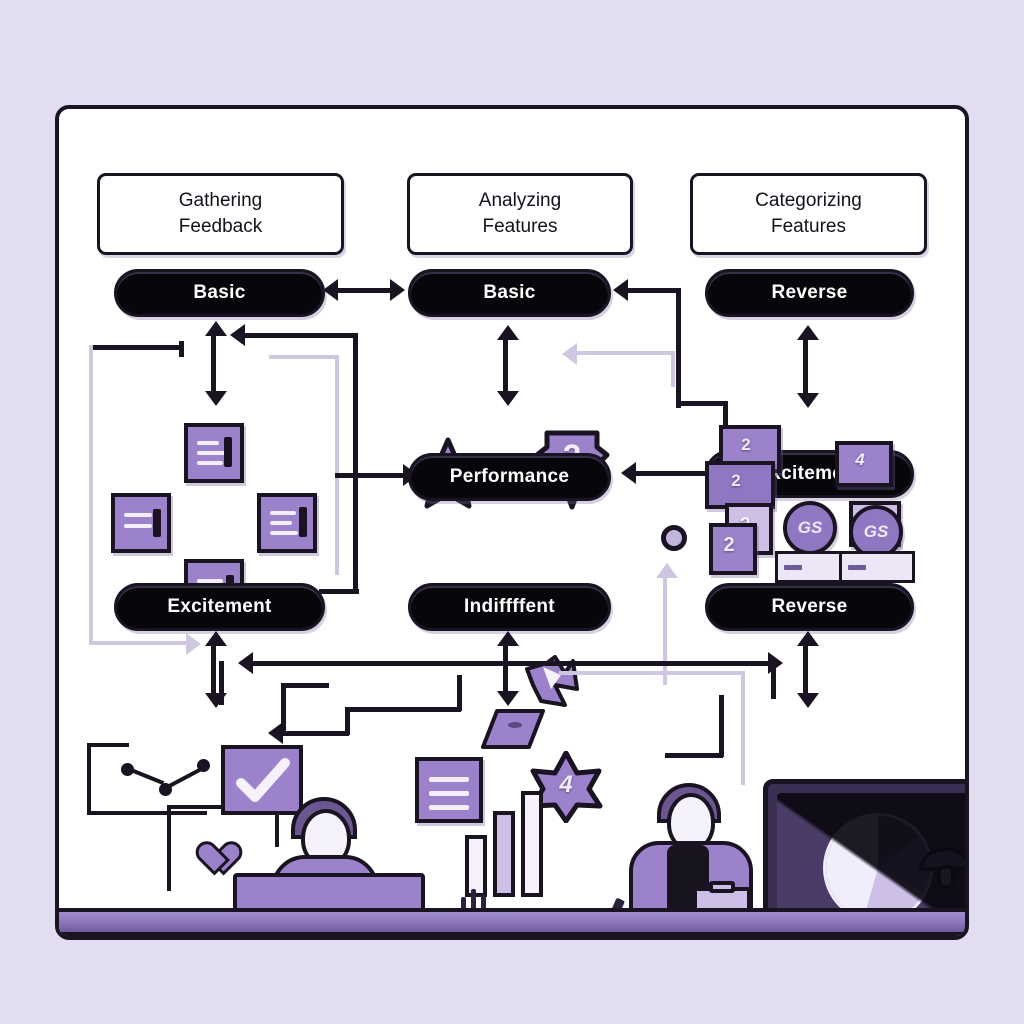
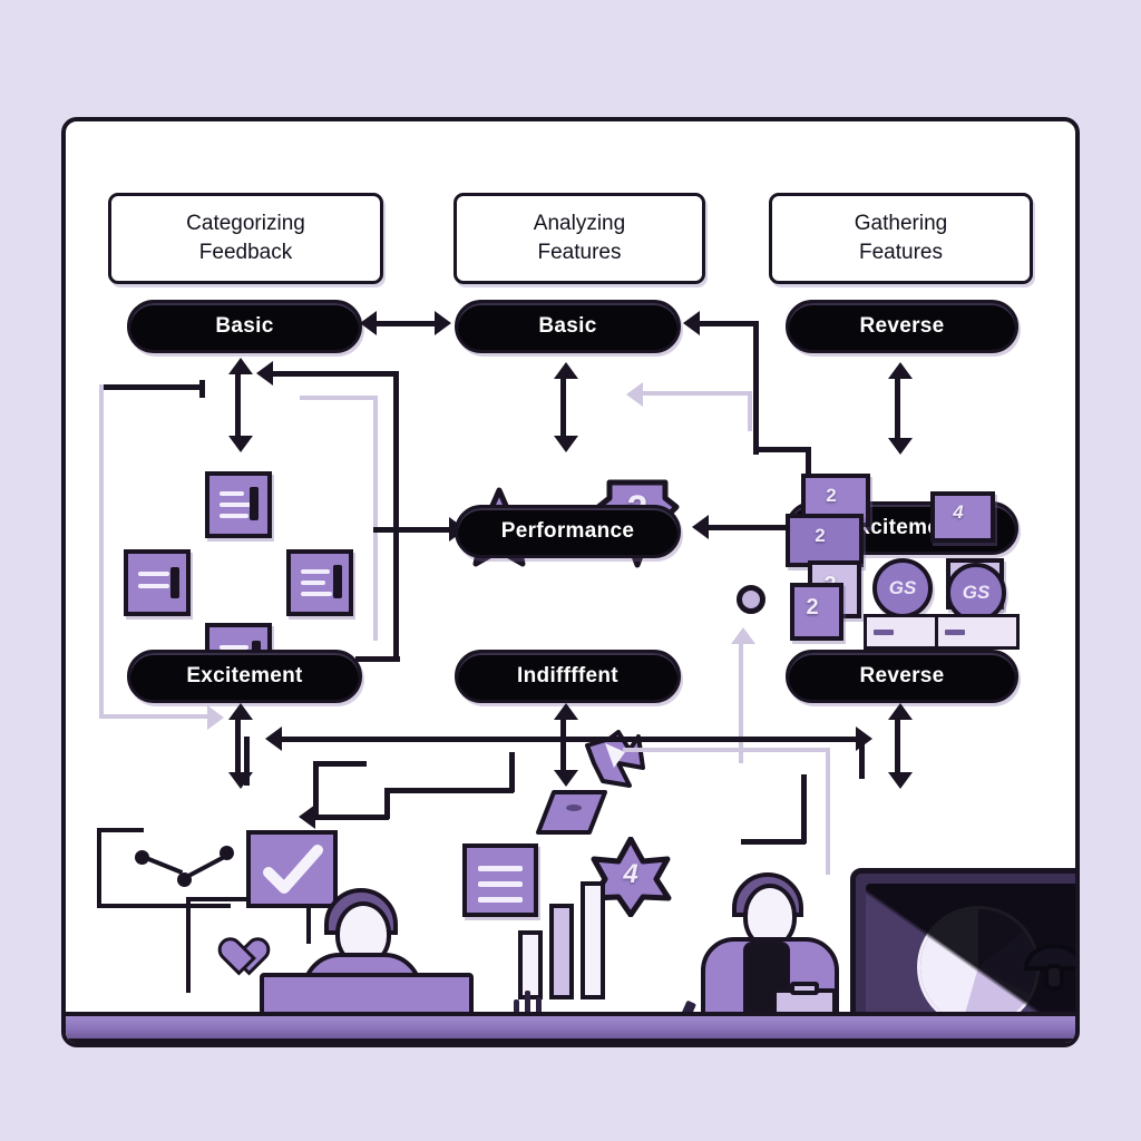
- Gathering
+ Categorizing
  Feedback
  Analyzing
  Features
- Categorizing
+ Gathering
  Features
  Basic
  Basic
  Reverse
  Performance
  2
  2
  4
  2
  GS
  GS
  Excitement
  Indiffffent
  Reverse
  4
